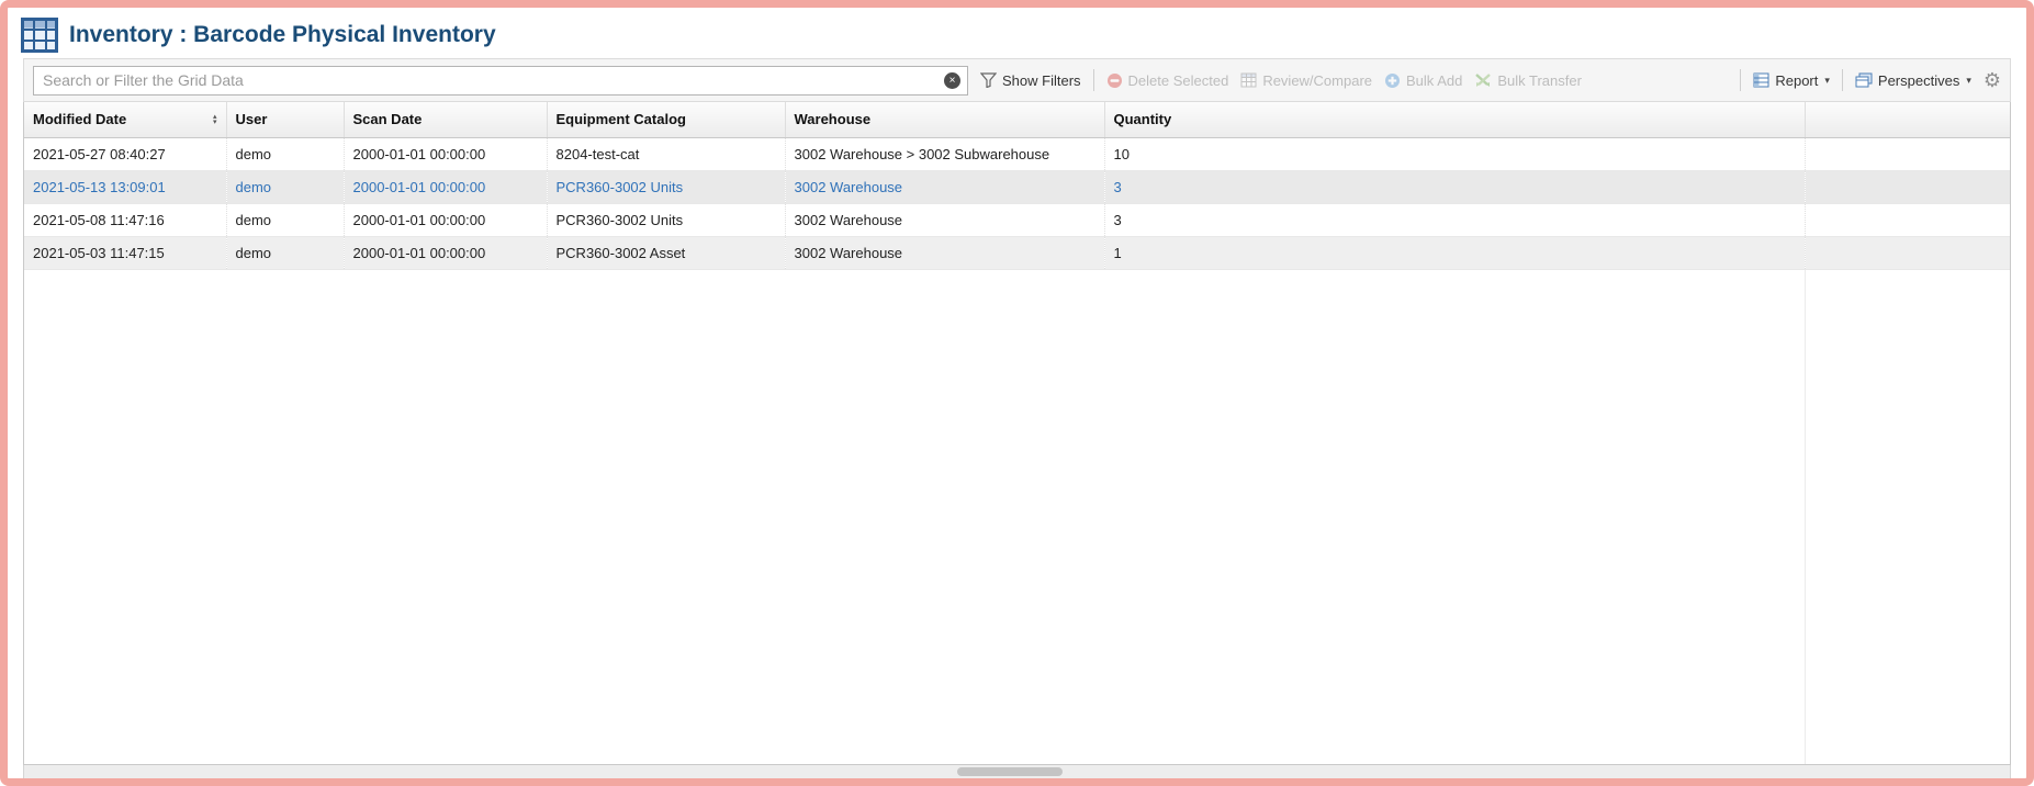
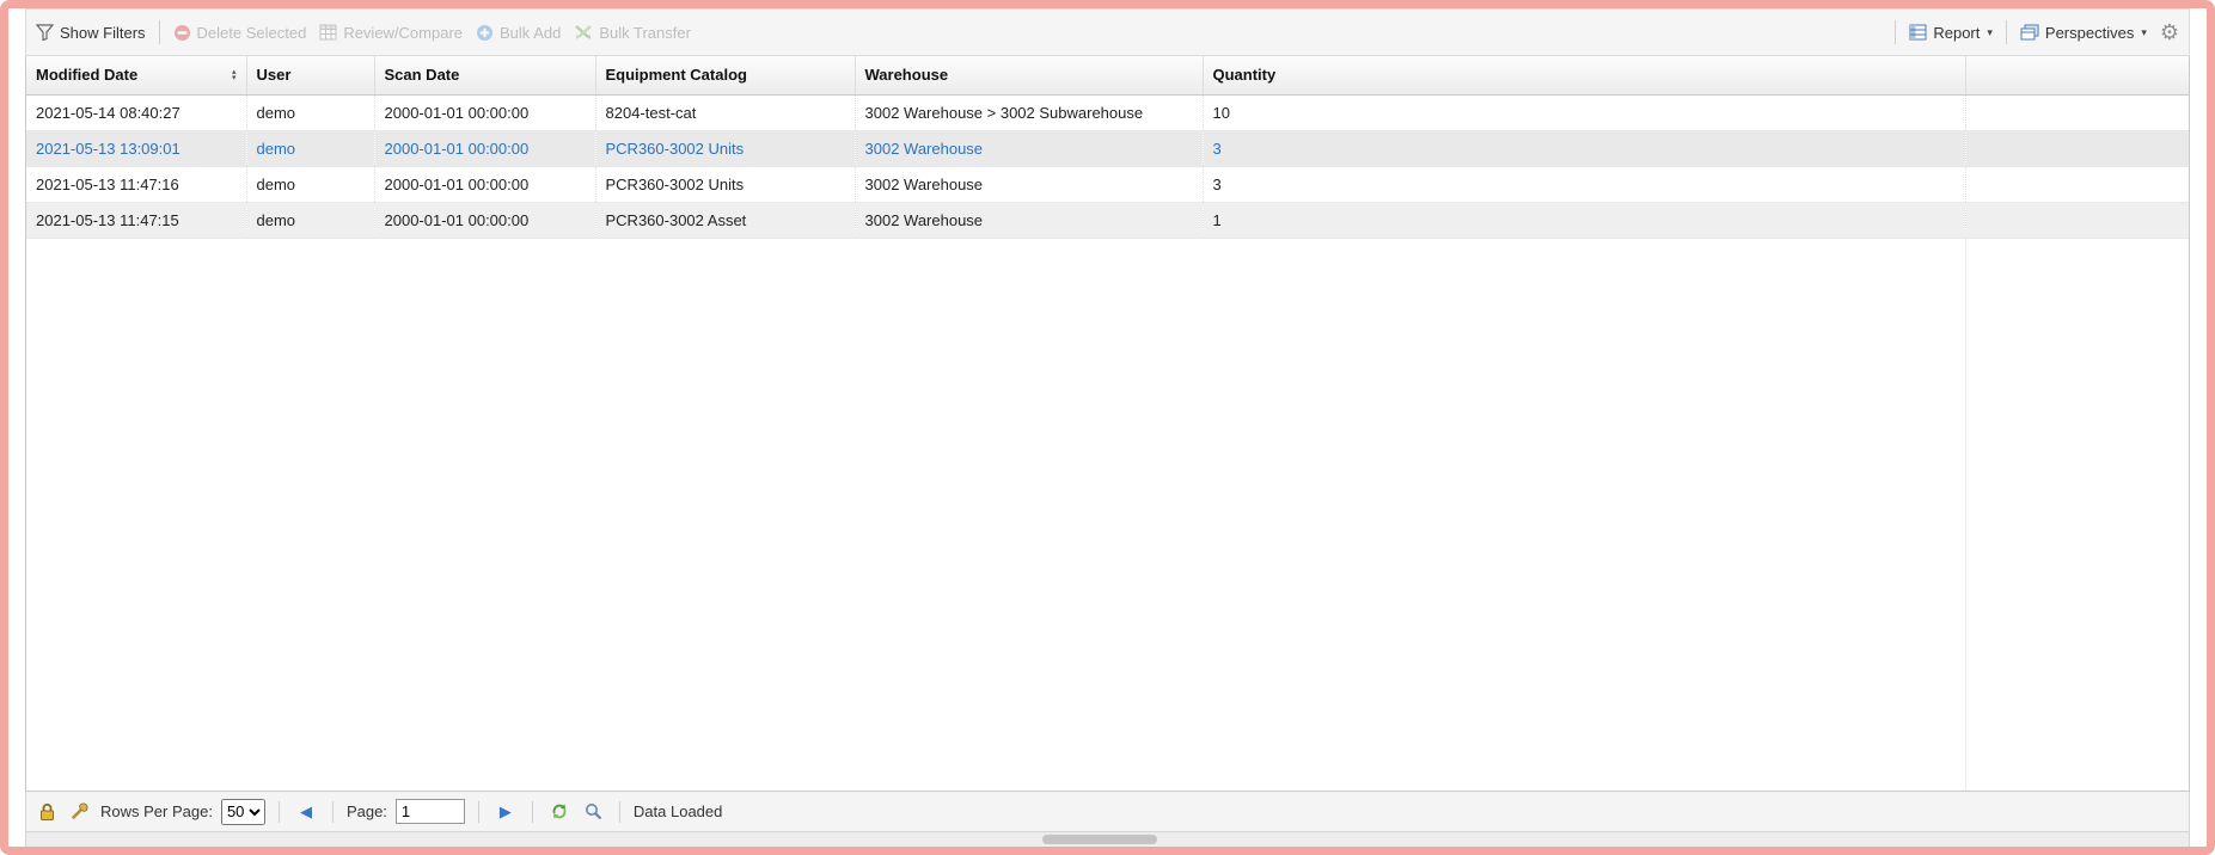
- Inventory : Barcode Physical Inventory
- Search or Filter the Grid Data
- ×
  Show Filters
  Delete Selected
  Review/Compare
  Bulk Add
  Bulk Transfer
  Report
  ▾
  Perspectives
  ▾
  ⚙
  Modified Date	User	Scan Date	Equipment Catalog	Warehouse	Quantity
- 2021-05-27 08:40:27	demo	2000-01-01 00:00:00	8204-test-cat	3002 Warehouse > 3002 Subwarehouse	10
+ 2021-05-14 08:40:27	demo	2000-01-01 00:00:00	8204-test-cat	3002 Warehouse > 3002 Subwarehouse	10
  2021-05-13 13:09:01	demo	2000-01-01 00:00:00	PCR360-3002 Units	3002 Warehouse	3
- 2021-05-08 11:47:16	demo	2000-01-01 00:00:00	PCR360-3002 Units	3002 Warehouse	3
+ 2021-05-13 11:47:16	demo	2000-01-01 00:00:00	PCR360-3002 Units	3002 Warehouse	3
- 2021-05-03 11:47:15	demo	2000-01-01 00:00:00	PCR360-3002 Asset	3002 Warehouse	1
+ 2021-05-13 11:47:15	demo	2000-01-01 00:00:00	PCR360-3002 Asset	3002 Warehouse	1
+ Rows Per Page:
+ 50
+ ◀
+ Page:
+ 1
+ ▶
+ Data Loaded
